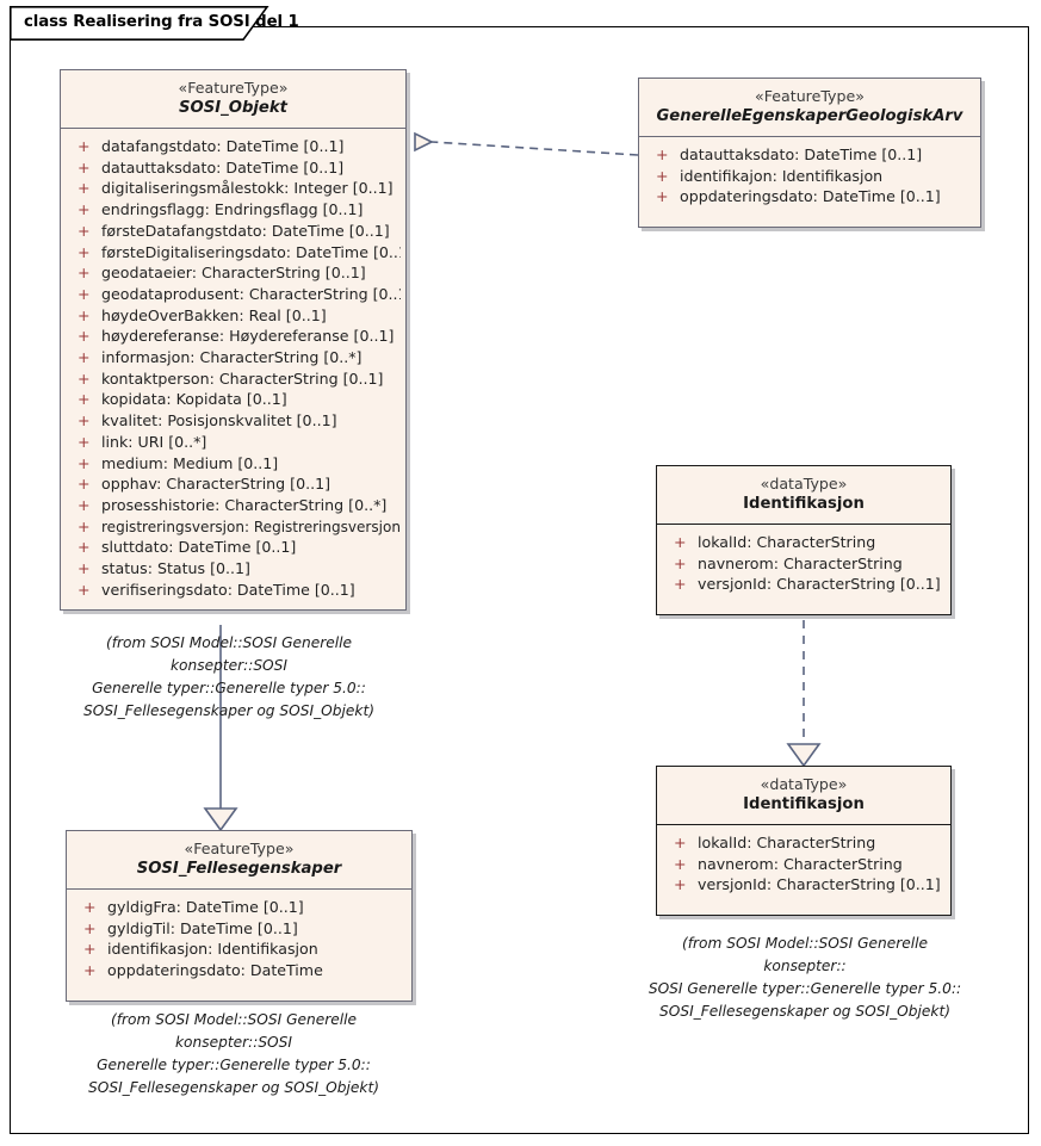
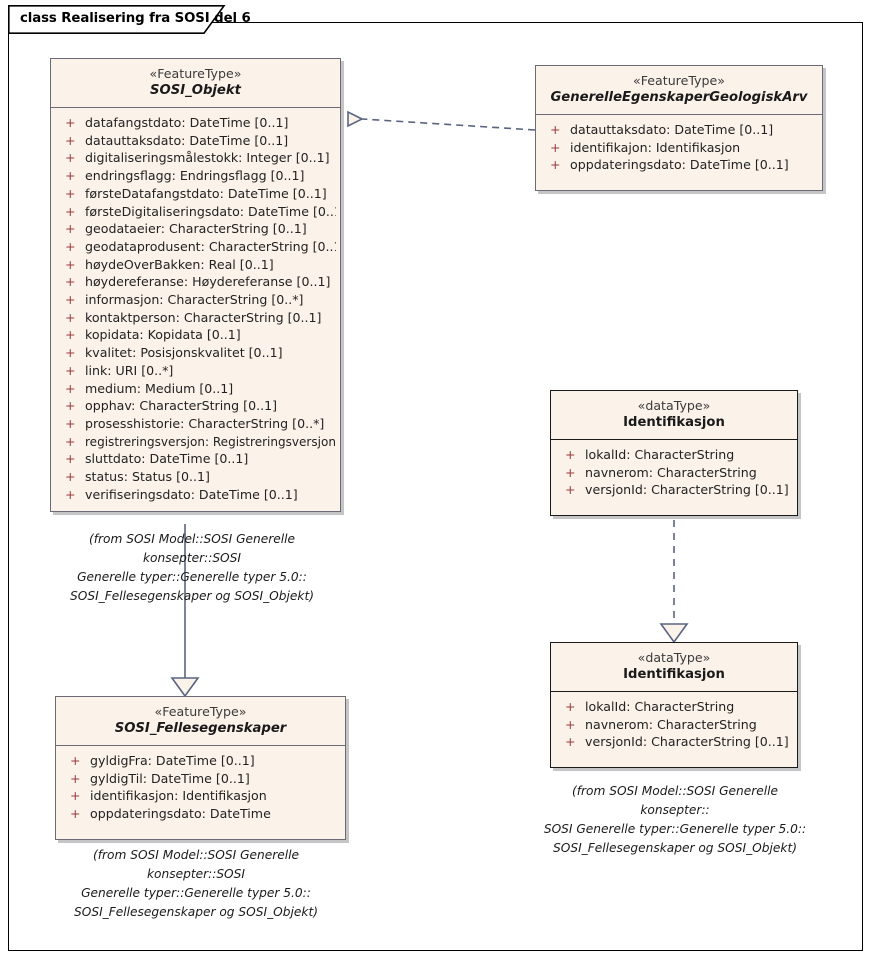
- class Realisering fra SOSI del 1
+ class Realisering fra SOSI del 6
  «FeatureType»
  SOSI_Objekt
  +
  datafangstdato: DateTime [0..1]
  +
  datauttaksdato: DateTime [0..1]
  +
  digitaliseringsmålestokk: Integer [0..1]
  +
  endringsflagg: Endringsflagg [0..1]
  +
  førsteDatafangstdato: DateTime [0..1]
  +
  førsteDigitaliseringsdato: DateTime [0..
  +
  geodataeier: CharacterString [0..1]
  +
  geodataprodusent: CharacterString [0..
  +
  høydeOverBakken: Real [0..1]
  +
  høydereferanse: Høydereferanse [0..1]
  +
  informasjon: CharacterString [0..*]
  +
  kontaktperson: CharacterString [0..1]
  +
  kopidata: Kopidata [0..1]
  +
  kvalitet: Posisjonskvalitet [0..1]
  +
  link: URI [0..*]
  +
  medium: Medium [0..1]
  +
  opphav: CharacterString [0..1]
  +
  prosesshistorie: CharacterString [0..*]
  +
  registreringsversjon: Registreringsversjon
  +
  sluttdato: DateTime [0..1]
  +
  status: Status [0..1]
  +
  verifiseringsdato: DateTime [0..1]
  (from SOSI Model::SOSI Generelle konsepter::SOSI
  Generelle typer::Generelle typer 5.0::
  SOSI_Fellesegenskaper og SOSI_Objekt)
  «FeatureType»
  GenerelleEgenskaperGeologiskArv
  +
  datauttaksdato: DateTime [0..1]
  +
  identifikajon: Identifikasjon
  +
  oppdateringsdato: DateTime [0..1]
  «dataType»
  Identifikasjon
  +
  lokalId: CharacterString
  +
  navnerom: CharacterString
  +
  versjonId: CharacterString [0..1]
  «dataType»
  Identifikasjon
  +
  lokalId: CharacterString
  +
  navnerom: CharacterString
  +
  versjonId: CharacterString [0..1]
  (from SOSI Model::SOSI Generelle konsepter::
  SOSI Generelle typer::Generelle typer 5.0::
  SOSI_Fellesegenskaper og SOSI_Objekt)
  «FeatureType»
  SOSI_Fellesegenskaper
  +
  gyldigFra: DateTime [0..1]
  +
  gyldigTil: DateTime [0..1]
  +
  identifikasjon: Identifikasjon
  +
  oppdateringsdato: DateTime
  (from SOSI Model::SOSI Generelle konsepter::SOSI
  Generelle typer::Generelle typer 5.0::
  SOSI_Fellesegenskaper og SOSI_Objekt)
